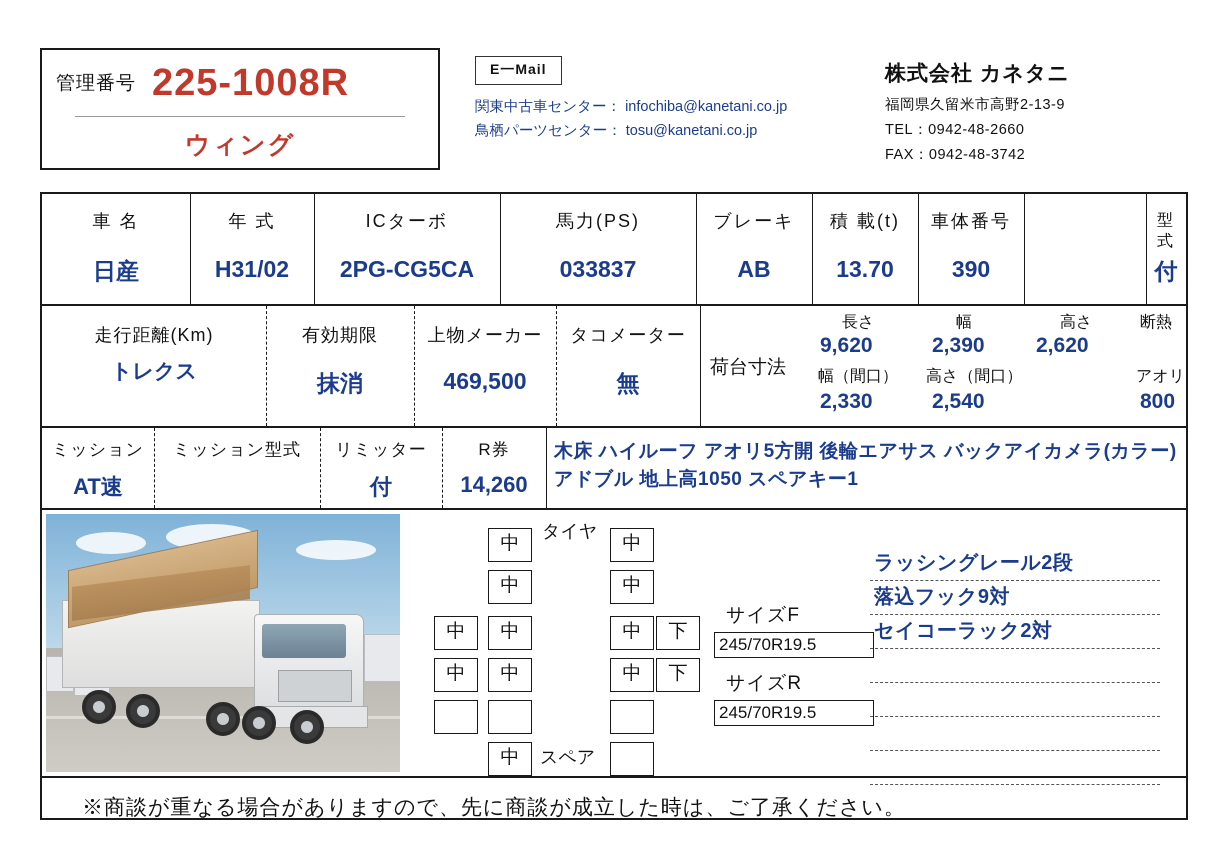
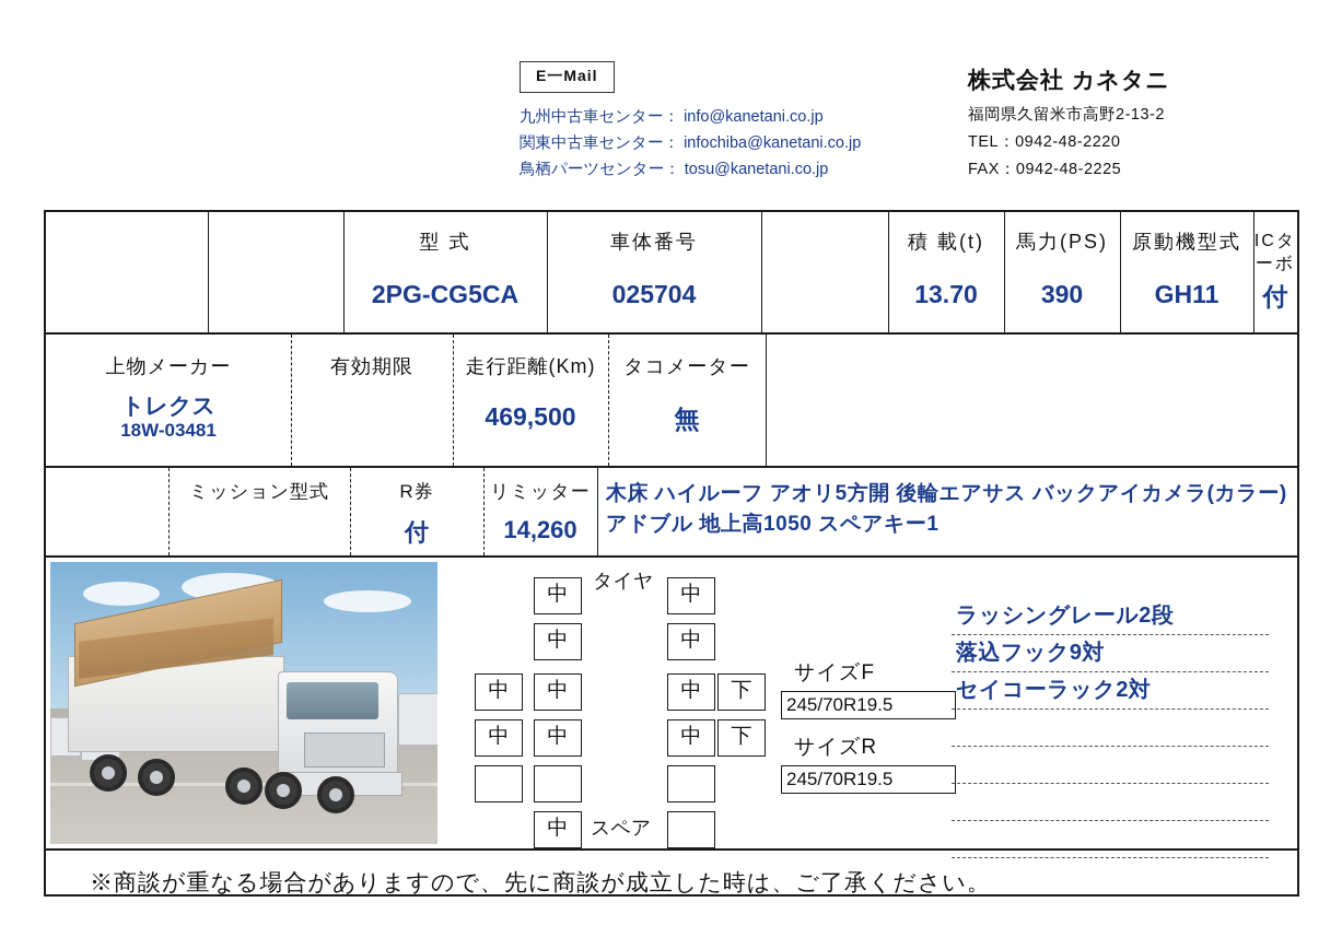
- 管理番号
- 225-1008R
- ウィング
  E一Mail
+ 九州中古車センター： info@kanetani.co.jp
  関東中古車センター： infochiba@kanetani.co.jp
  鳥栖パーツセンター： tosu@kanetani.co.jp
  株式会社 カネタニ
- 福岡県久留米市高野2-13-9
+ 福岡県久留米市高野2-13-2
- TEL：0942-48-2660
+ TEL：0942-48-2220
- FAX：0942-48-3742
+ FAX：0942-48-2225
- 車 名
- 日産
- 年 式
- H31/02
- ICターボ
+ 型 式
  2PG-CG5CA
- 馬力(PS)
+ 車体番号
- 033837
+ 025704
- ブレーキ
- AB
  積 載(t)
  13.70
- 車体番号
+ 馬力(PS)
  390
+ 原動機型式
+ GH11
- 型 式
+ ICターボ
  付
- 走行距離(Km)
+ 上物メーカー
  トレクス
+ 18W-03481
  有効期限
- 抹消
- 上物メーカー
+ 走行距離(Km)
  469,500
  タコメーター
  無
- 荷台寸法
- 長さ
- 9,620
- 幅
- 2,390
- 高さ
- 2,620
- 断熱
- 幅（間口）
- 2,330
- 高さ（間口）
- 2,540
- アオリ
- 800
- ミッション
- AT速
  ミッション型式
- リミッター
+ R券
  付
- R券
+ リミッター
  14,260
  木床 ハイルーフ アオリ5方開 後輪エアサス バックアイカメラ(カラー) アドブル 地上高1050 スペアキー1
  タイヤ
  中
  中
  中
  中
  中
  中
  中
  下
  中
  中
  中
  下
  中
  スペア
  サイズF
  245/70R19.5
  サイズR
  245/70R19.5
  ラッシングレール2段
  落込フック9対
  セイコーラック2対
  ※商談が重なる場合がありますので、先に商談が成立した時は、ご了承ください。
